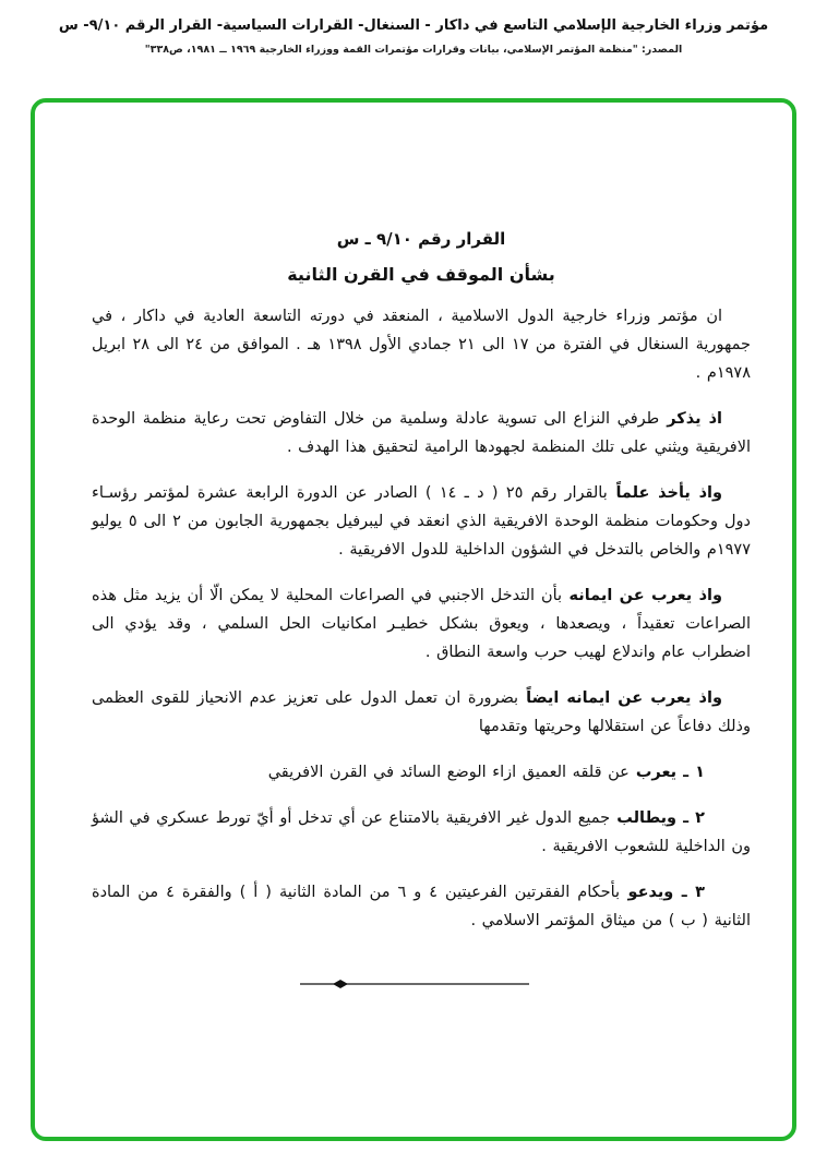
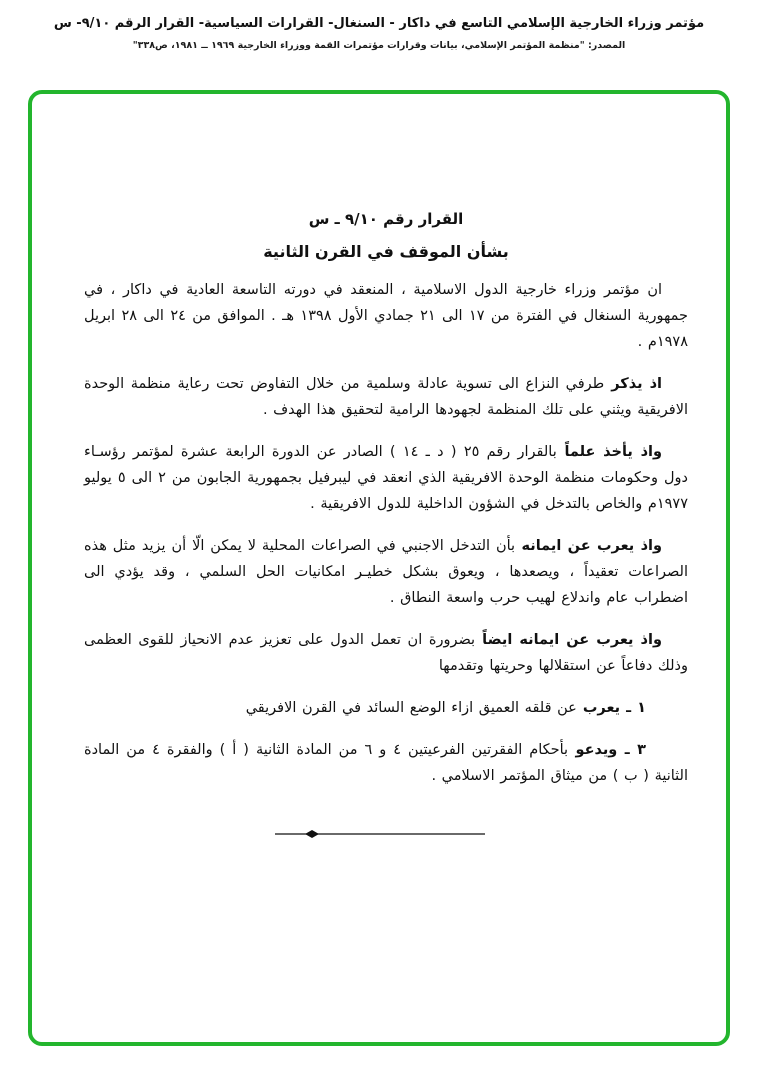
  مؤتمر وزراء الخارجية الإسلامي التاسع في داكار - السنغال- القرارات السياسية- القرار الرقم ٩/١٠- س
  المصدر: "منظمة المؤتمر الإسلامي، بيانات وقرارات مؤتمرات القمة ووزراء الخارجية ١٩٦٩ ــ ١٩٨١، ص٣٣٨"
  القرار رقم ٩/١٠ ـ س
  بشأن الموقف في القرن الثانية
  ان مؤتمر وزراء خارجية الدول الاسلامية ، المنعقد في دورته التاسعة العادية في داكار ، في جمهورية السنغال في الفترة من ١٧ الى ٢١ جمادي الأول ١٣٩٨ هـ . الموافق من ٢٤ الى ٢٨ ابريل ١٩٧٨م .
  اذ يذكر طرفي النزاع الى تسوية عادلة وسلمية من خلال التفاوض تحت رعاية منظمة الوحدة الافريقية ويثني على تلك المنظمة لجهودها الرامية لتحقيق هذا الهدف .
  واذ يأخذ علماً بالقرار رقم ٢٥ ( د ـ ١٤ ) الصادر عن الدورة الرابعة عشرة لمؤتمر رؤسـاء دول وحكومات منظمة الوحدة الافريقية الذي انعقد في ليبرفيل بجمهورية الجابون من ٢ الى ٥ يوليو ١٩٧٧م والخاص بالتدخل في الشؤون الداخلية للدول الافريقية .
  واذ يعرب عن ايمانه بأن التدخل الاجنبي في الصراعات المحلية لا يمكن الّا أن يزيد مثل هذه الصراعات تعقيداً ، ويصعدها ، ويعوق بشكل خطيـر امكانيات الحل السلمي ، وقد يؤدي الى اضطراب عام واندلاع لهيب حرب واسعة النطاق .
  واذ يعرب عن ايمانه ايضاً بضرورة ان تعمل الدول على تعزيز عدم الانحياز للقوى العظمى وذلك دفاعاً عن استقلالها وحريتها وتقدمها
  ١ ـ يعرب عن قلقه العميق ازاء الوضع السائد في القرن الافريقي
- ٢ ـ ويطالب جميع الدول غير الافريقية بالامتناع عن أي تدخل أو أيّ تورط عسكري في الشؤ ون الداخلية للشعوب الافريقية .
  ٣ ـ ويدعو بأحكام الفقرتين الفرعيتين ٤ و ٦ من المادة الثانية ( أ ) والفقرة ٤ من المادة الثانية ( ب ) من ميثاق المؤتمر الاسلامي .
